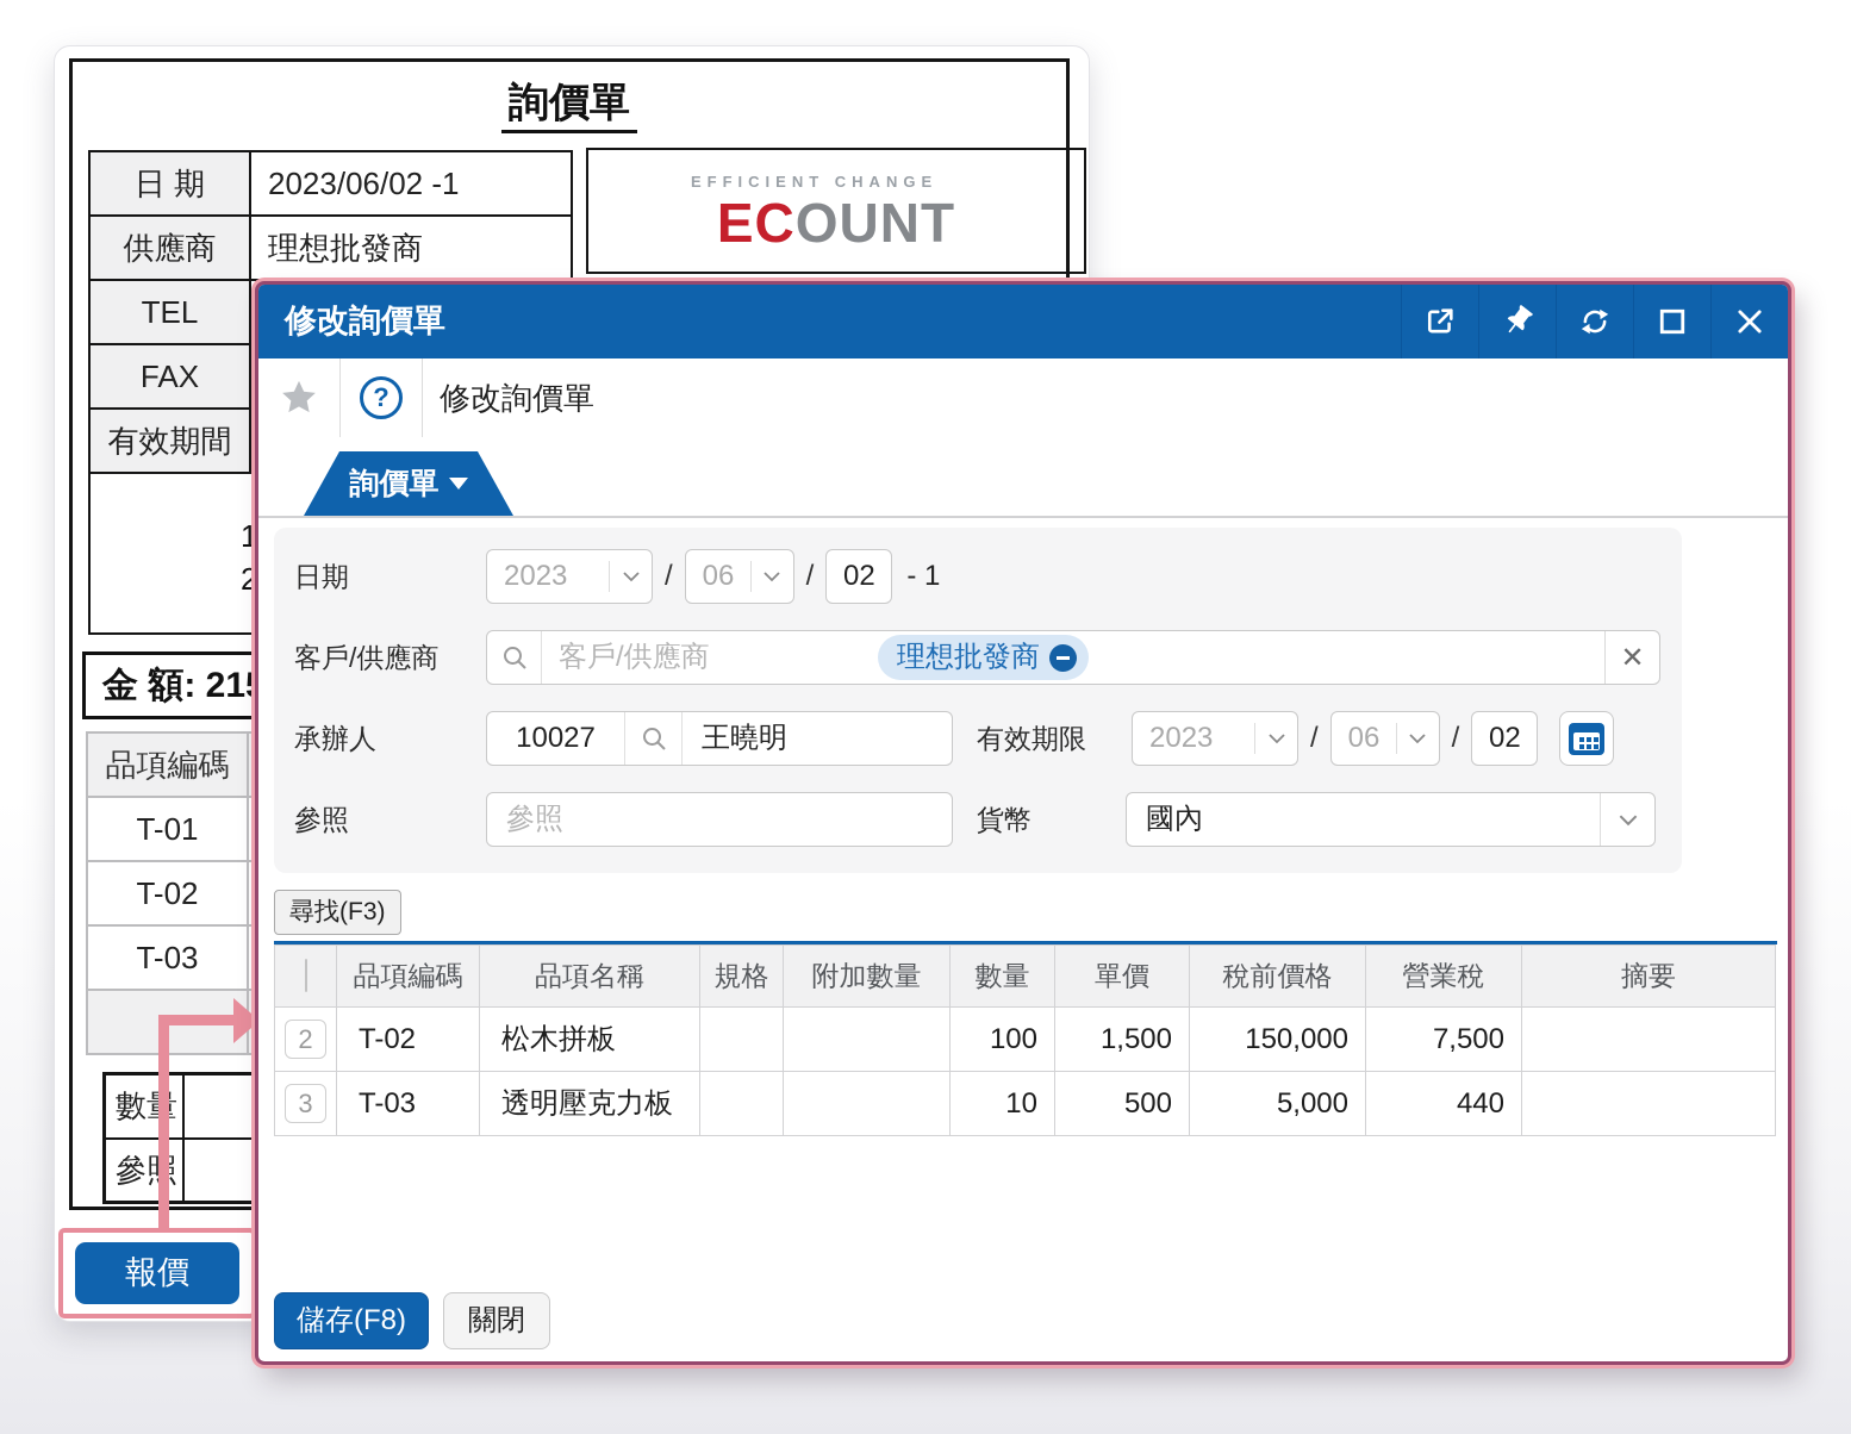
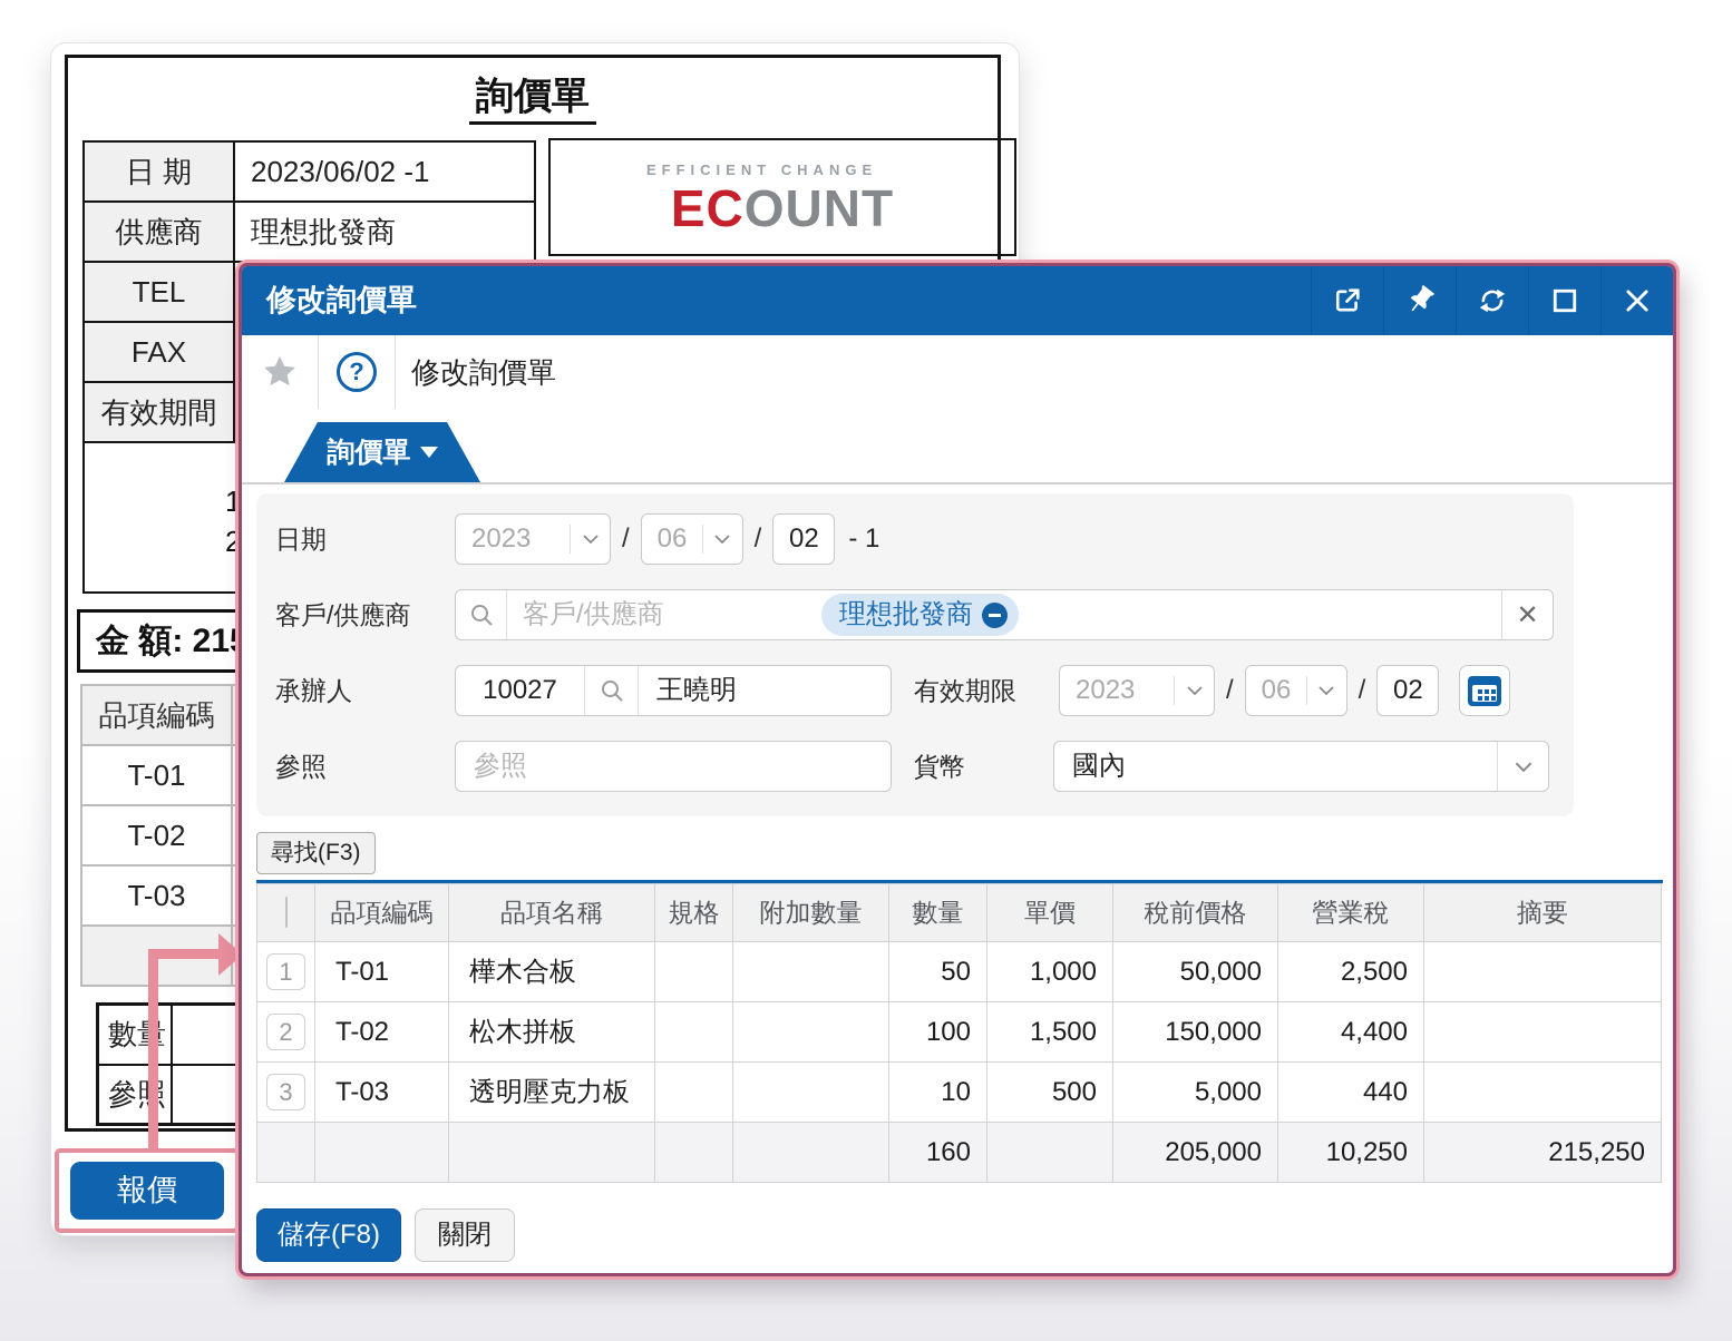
  詢價單
  日 期	2023/06/02 -1
  供應商	理想批發商
  TEL
  FAX
  有效期間
  EFFICIENT CHANGE
  ECOUNT
  品項編碼
  T-01
  T-02
  T-03
  報價
  修改詢價單
  ?
  修改詢價單
  詢價單
  日期
  2023
  /
  06
  /
  02
  - 1
  客戶/供應商
  客戶/供應商
  理想批發商
  ✕
  承辦人
  10027
  王曉明
  有效期限
  2023
  /
  06
  /
  02
  參照
  參照
  貨幣
  國內
  尋找(F3)
  	品項編碼	品項名稱	規格	附加數量	數量	單價	稅前價格	營業稅	摘要
+ 1	T-01	樺木合板			50	1,000	50,000	2,500
- 2	T-02	松木拼板			100	1,500	150,000	7,500
+ 2	T-02	松木拼板			100	1,500	150,000	4,400
  3	T-03	透明壓克力板			10	500	5,000	440
+ 					160		205,000	10,250	215,250
  儲存(F8)
  關閉
